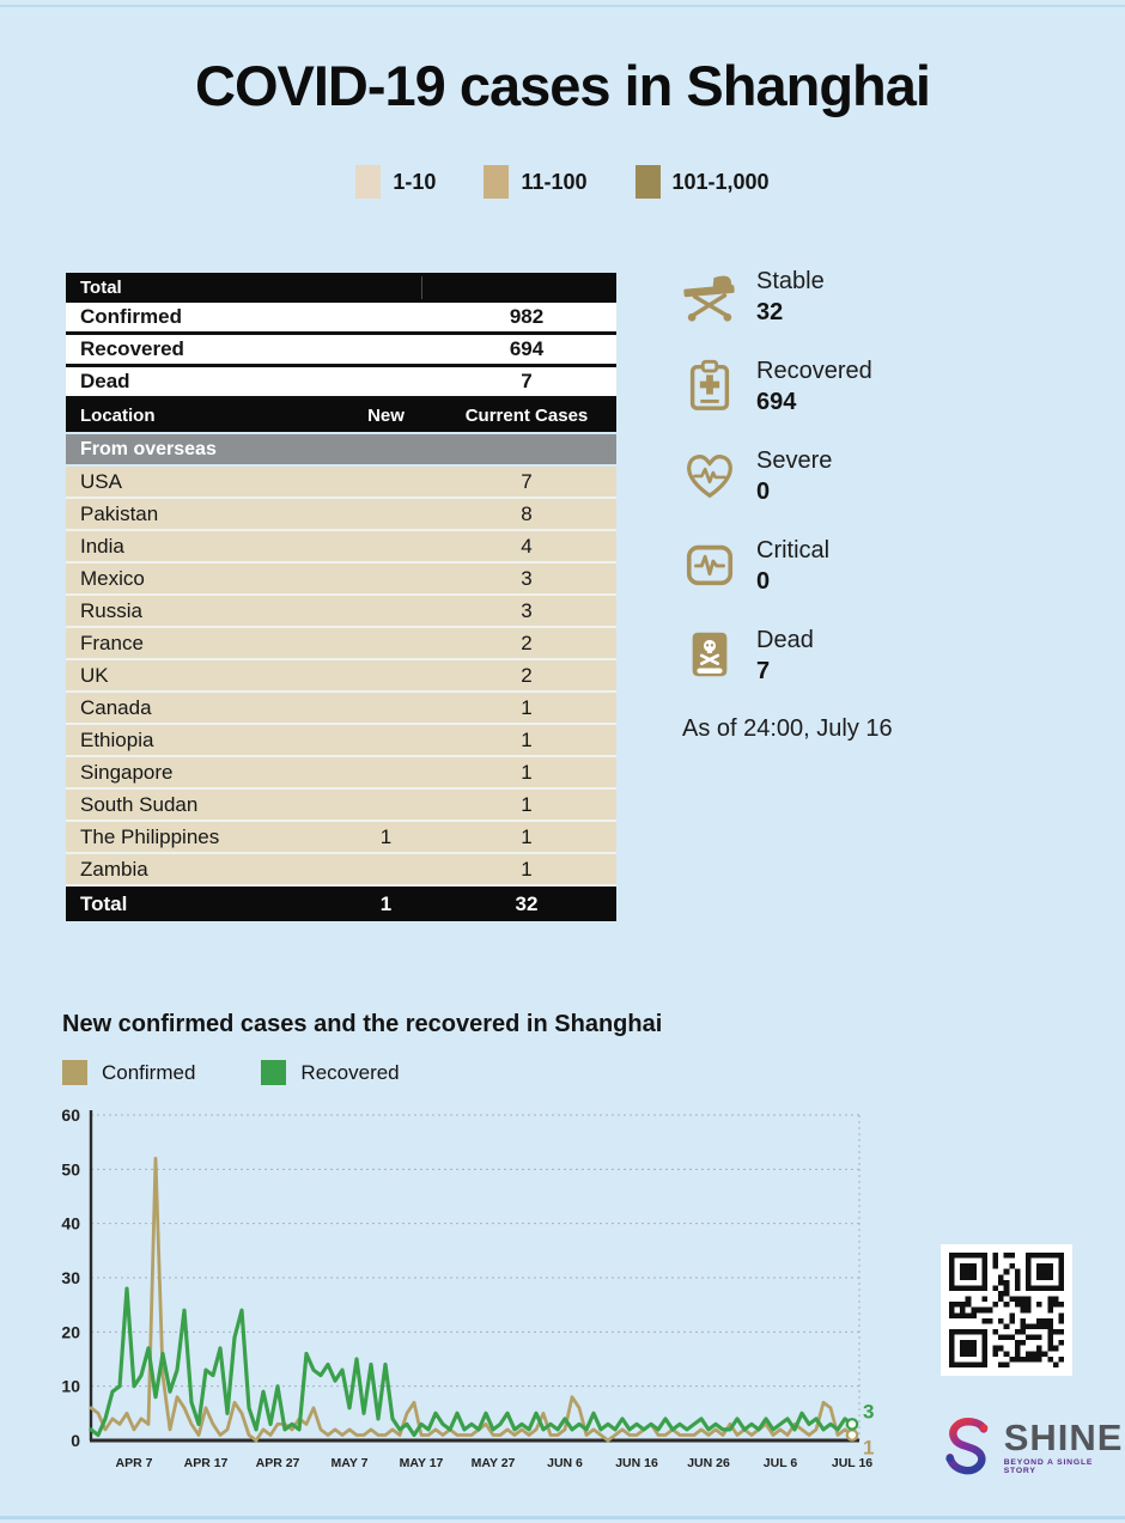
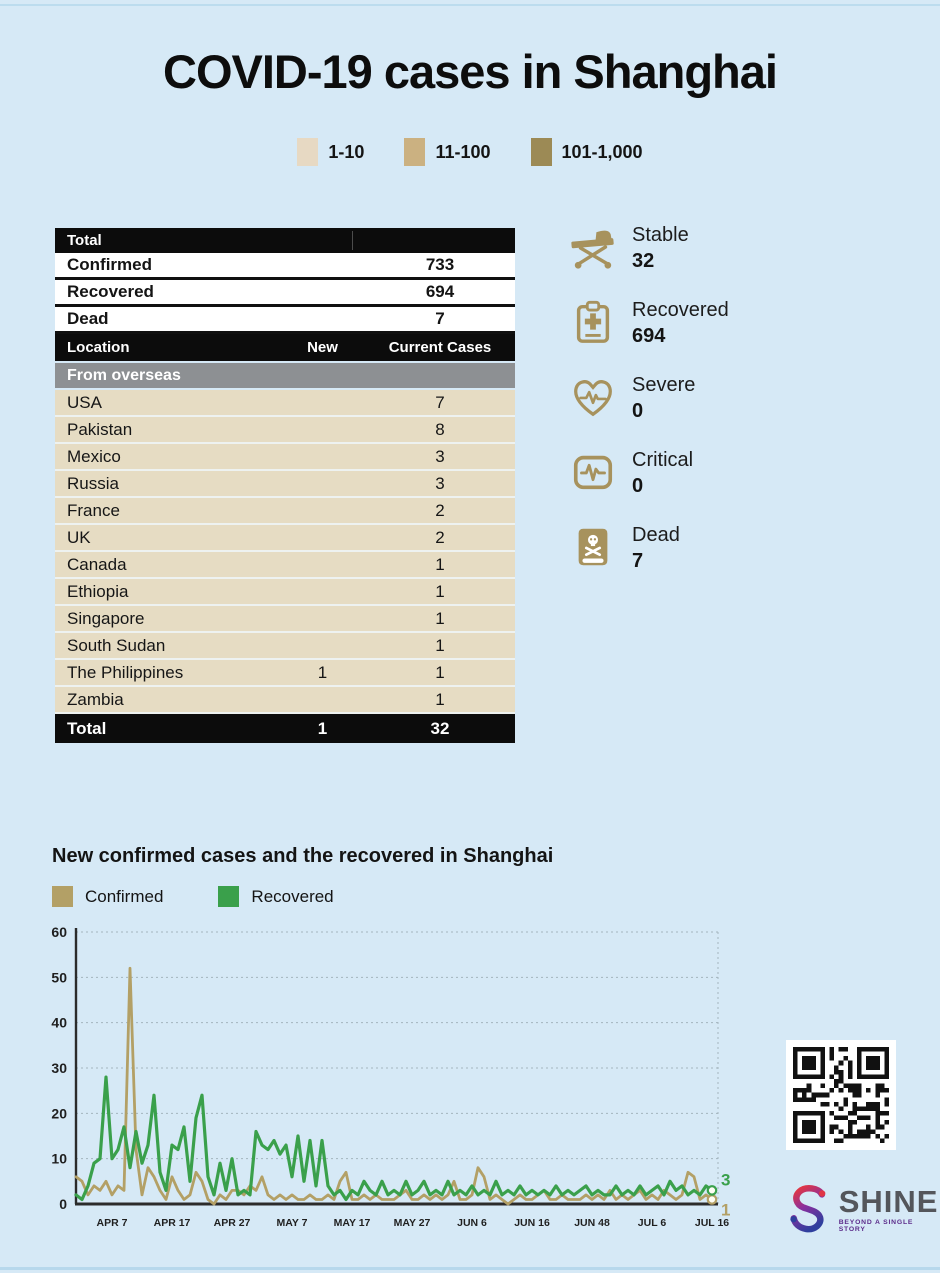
  COVID-19 cases in Shanghai
  1-10
  11-100
  101-1,000
  Total
  Confirmed
- 982
+ 733
  Recovered
  694
  Dead
  7
  Location
  New
  Current Cases
  From overseas
  USA
  7
  Pakistan
  8
- India
- 4
  Mexico
  3
  Russia
  3
  France
  2
  UK
  2
  Canada
  1
  Ethiopia
  1
  Singapore
  1
  South Sudan
  1
  The Philippines
  1
  1
  Zambia
  1
  Total
  1
  32
  Stable
  32
  Recovered
  694
  Severe
  0
  Critical
  0
  Dead
  7
- As of 24:00, July 16
  New confirmed cases and the recovered in Shanghai
  Confirmed
  Recovered
  0
  10
  20
  30
  40
  50
  60
  APR 7
  APR 17
  APR 27
  MAY 7
  MAY 17
  MAY 27
  JUN 6
  JUN 16
- JUN 26
+ JUN 48
  JUL 6
  JUL 16
  1
  3
  SHINE
